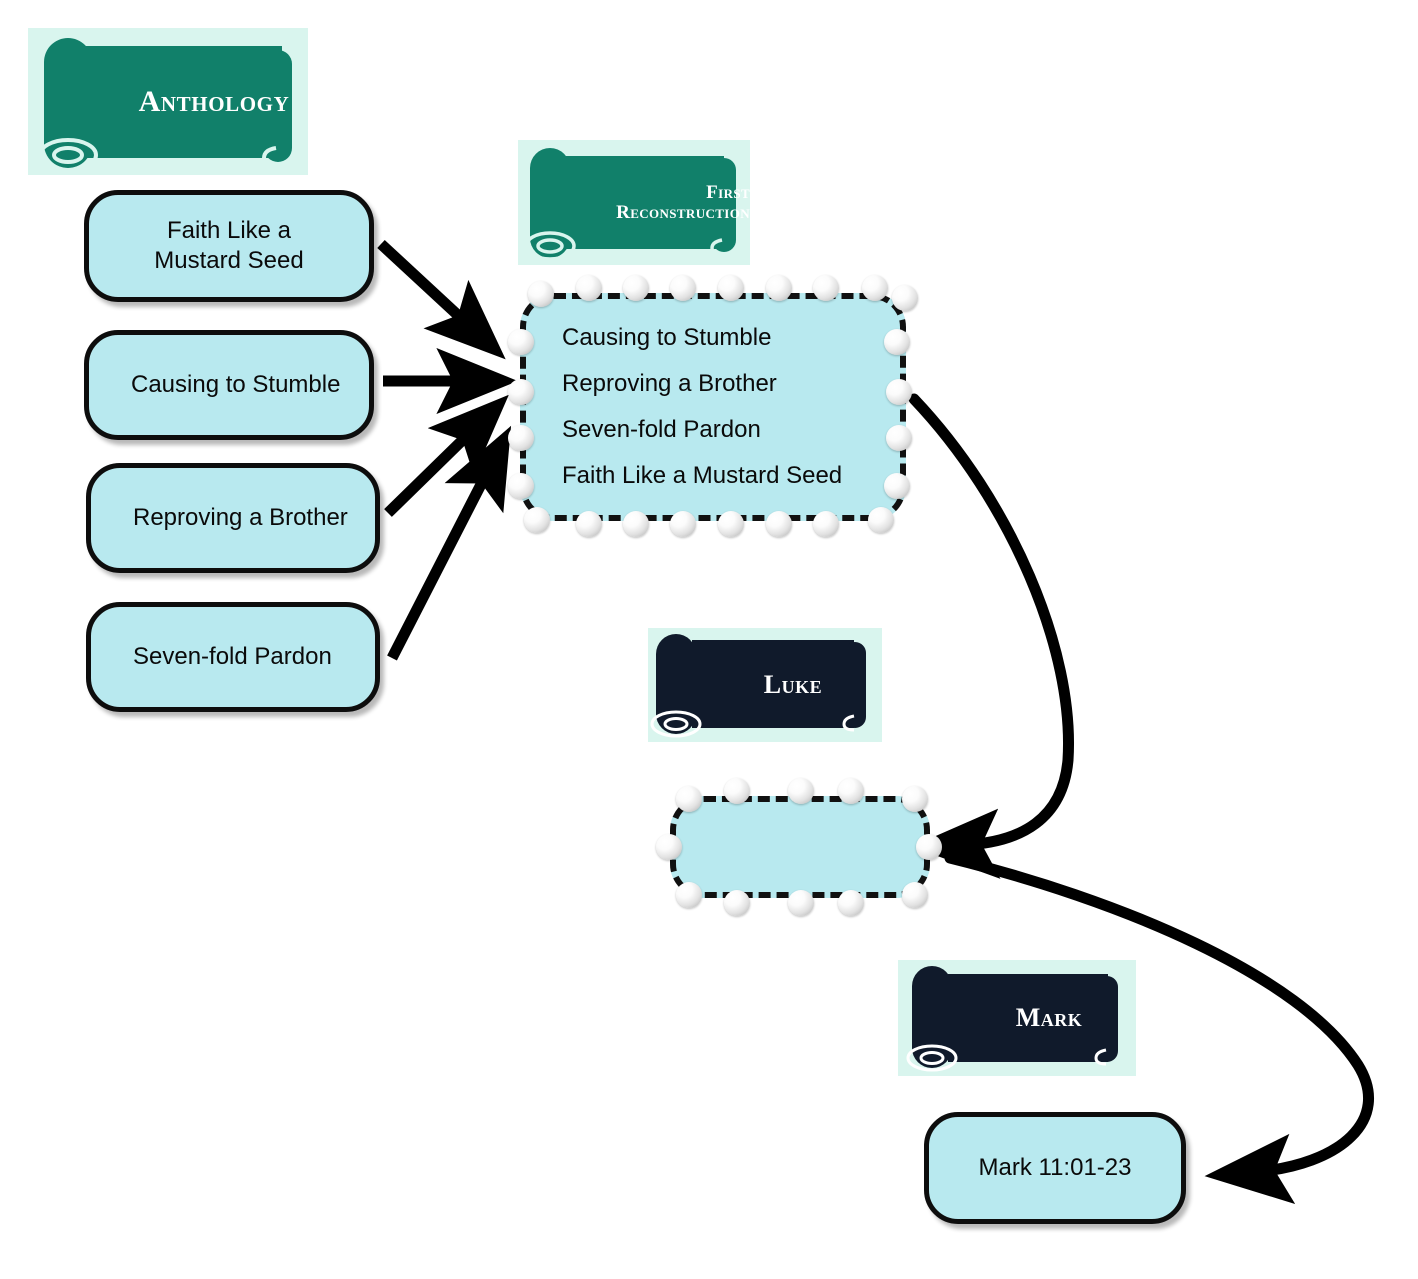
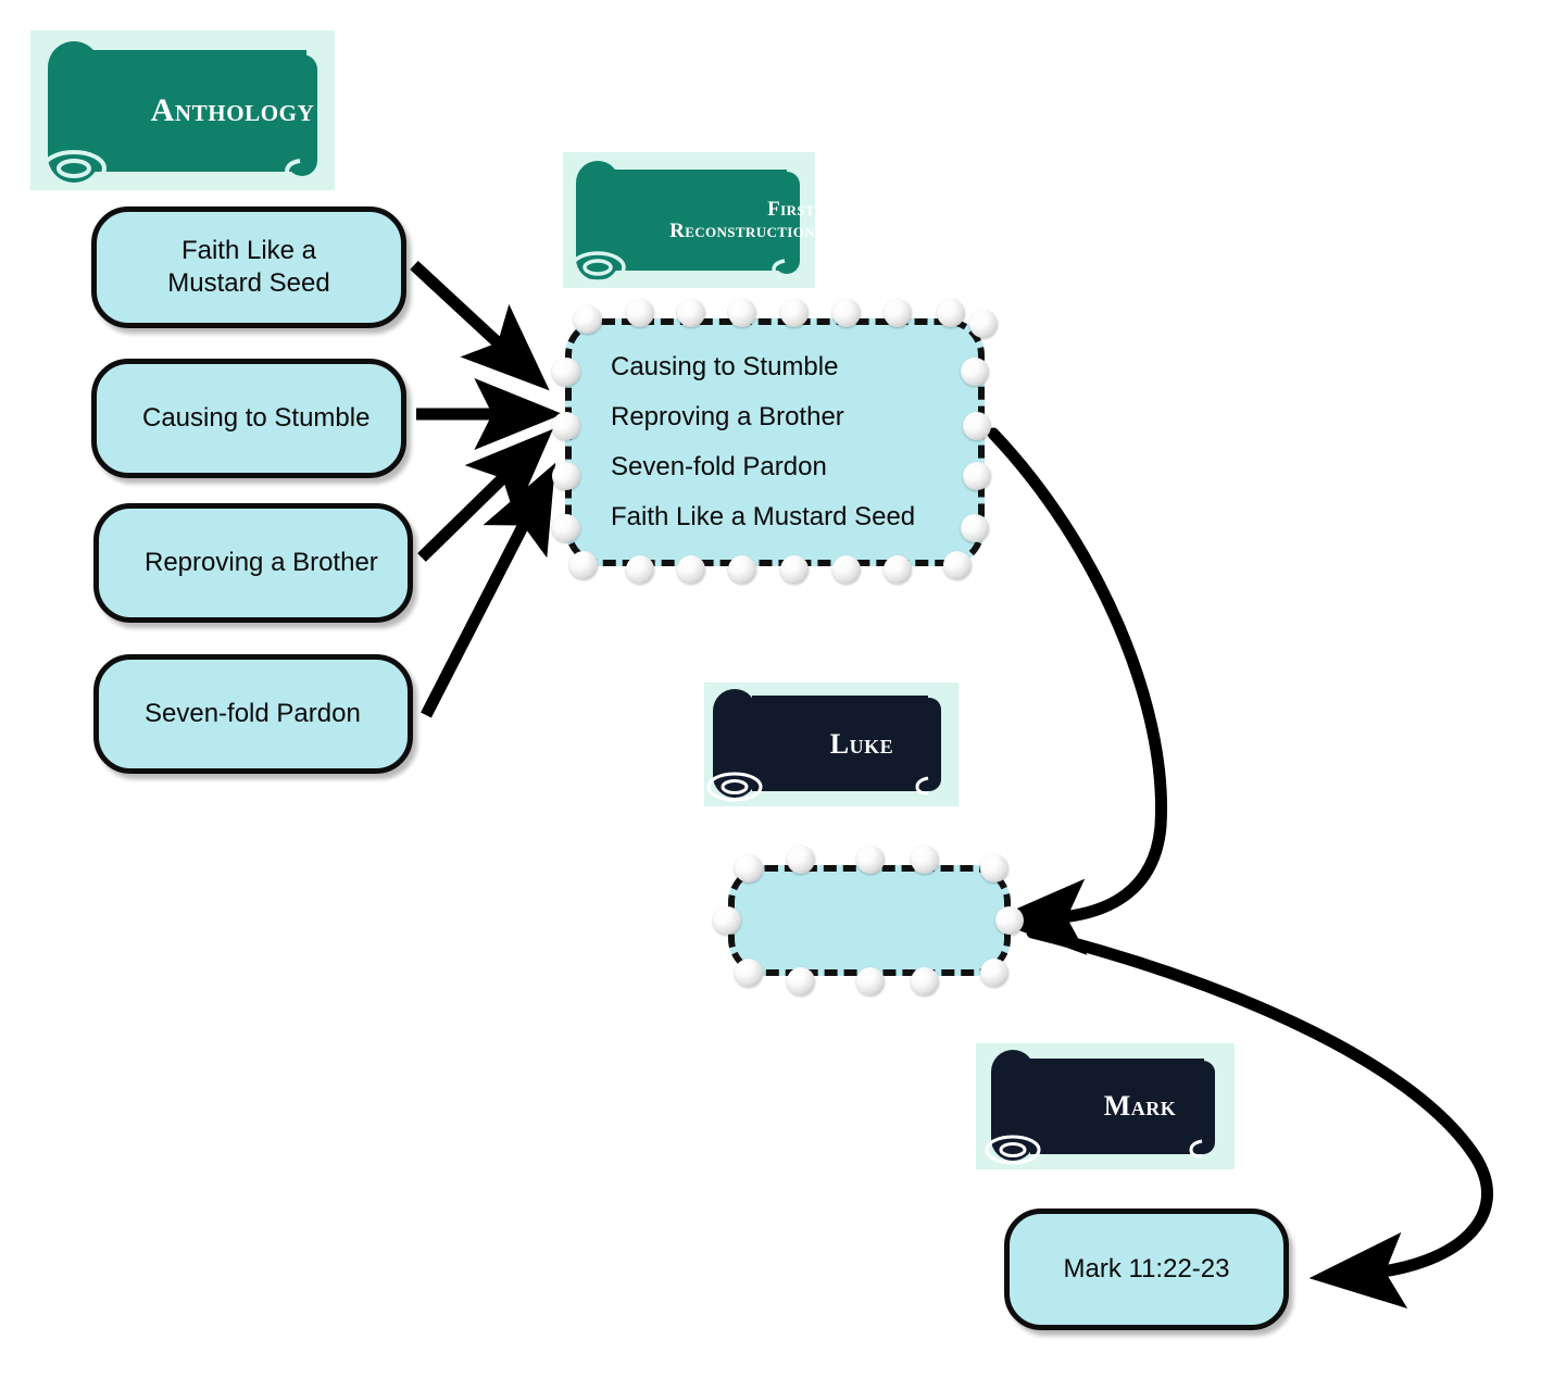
  Anthology
  First
  Reconstruction
  Luke
  Mark
  Faith Like a
  Mustard Seed
  Causing to Stumble
  Reproving a Brother
  Seven-fold Pardon
  Causing to Stumble
  Reproving a Brother
  Seven-fold Pardon
  Faith Like a Mustard Seed
- Mark 11:01-23
+ Mark 11:22-23
